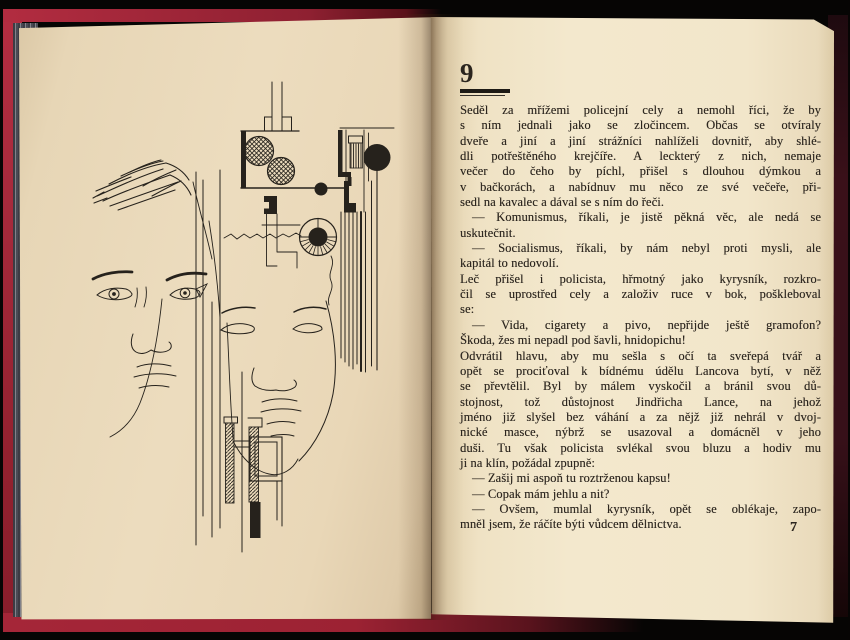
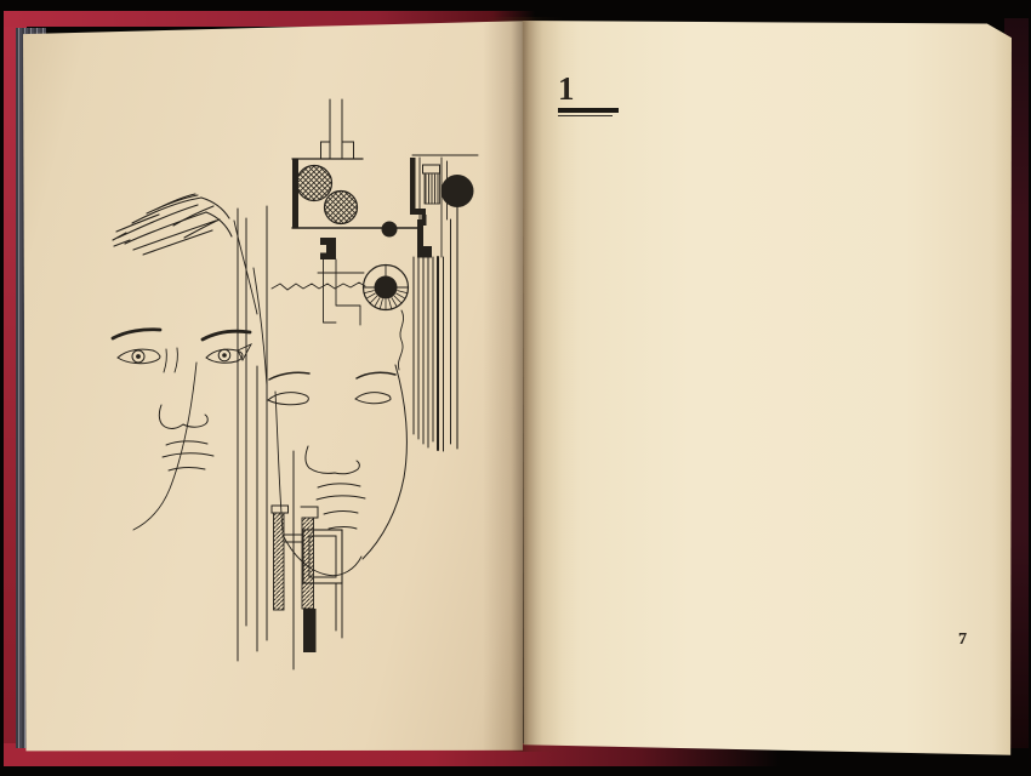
- 9
+ 1
- Seděl za mřížemi policejní cely a nemohl říci, že by
- s ním jednali jako se zločincem. Občas se otvíraly
- dveře a jiní a jiní strážníci nahlíželi dovnitř, aby shlé-
- dli potřeštěného krejčíře. A leckterý z nich, nemaje
- večer do čeho by píchl, přišel s dlouhou dýmkou a
- v bačkorách, a nabídnuv mu něco ze své večeře, při-
- sedl na kavalec a dával se s ním do řeči.
- — Komunismus, říkali, je jistě pěkná věc, ale nedá se
- uskutečnit.
- — Socialismus, říkali, by nám nebyl proti mysli, ale
- kapitál to nedovolí.
- Leč přišel i policista, hřmotný jako kyrysník, rozkro-
- čil se uprostřed cely a založiv ruce v bok, poškleboval
- se:
- — Vida, cigarety a pivo, nepřijde ještě gramofon?
- Škoda, žes mi nepadl pod šavli, hnidopichu!
- Odvrátil hlavu, aby mu sešla s očí ta sveřepá tvář a
- opět se prociťoval k bídnému údělu Lancova bytí, v něž
- se převtělil. Byl by málem vyskočil a bránil svou dů-
- stojnost, tož důstojnost Jindřicha Lance, na jehož
- jméno již slyšel bez váhání a za nějž již nehrál v dvoj-
- nické masce, nýbrž se usazoval a domácněl v jeho
- duši. Tu však policista svlékal svou bluzu a hodiv mu
- ji na klín, požádal zpupně:
- — Zašij mi aspoň tu roztrženou kapsu!
- — Copak mám jehlu a nit?
- — Ovšem, mumlal kyrysník, opět se oblékaje, zapo-
- mněl jsem, že ráčíte býti vůdcem dělnictva.
  7
